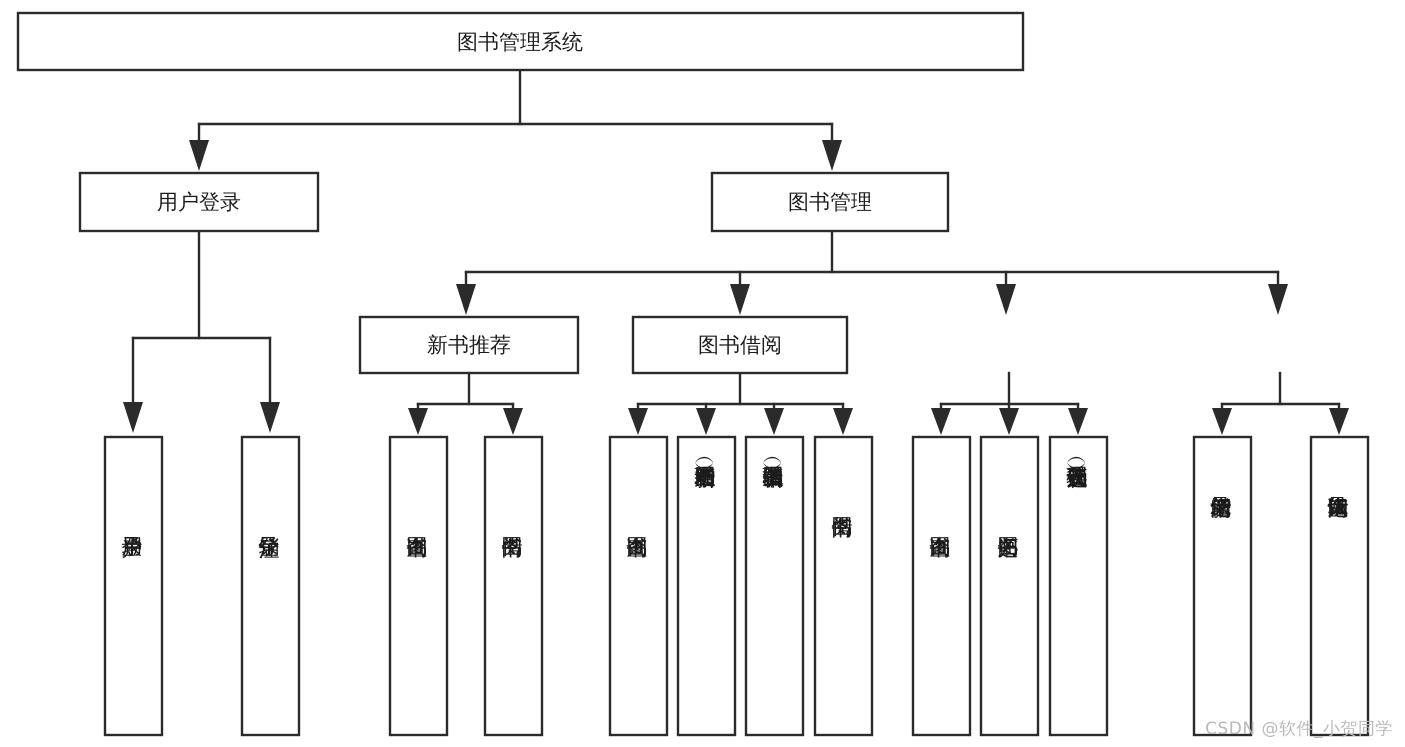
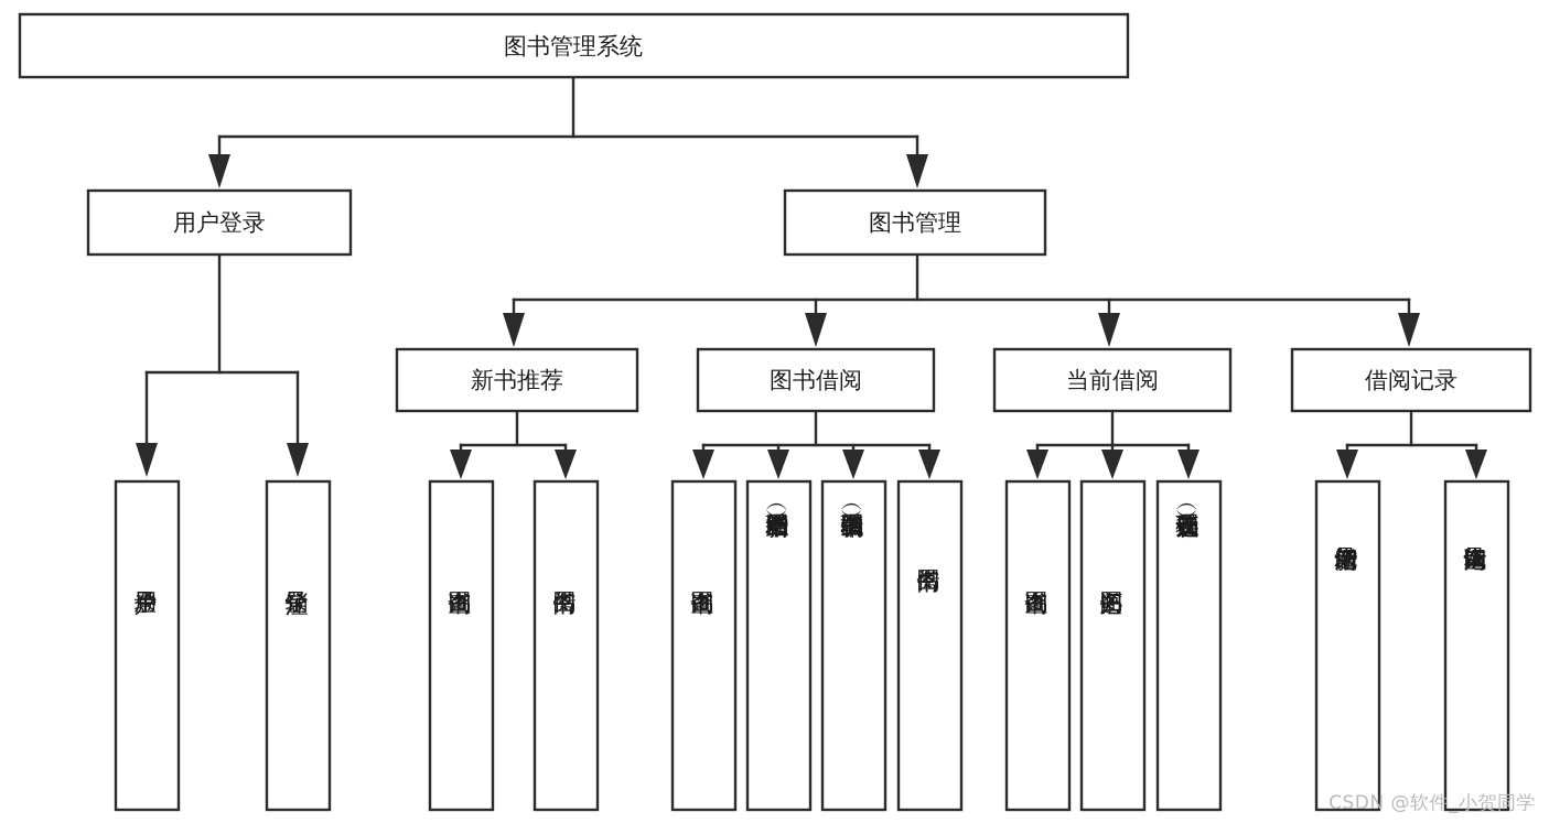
  图书管理系统
  用户登录
  图书管理
  新书推荐
  图书借阅
+ 当前借阅
+ 借阅记录
  CSDN @软件_小贺同学
